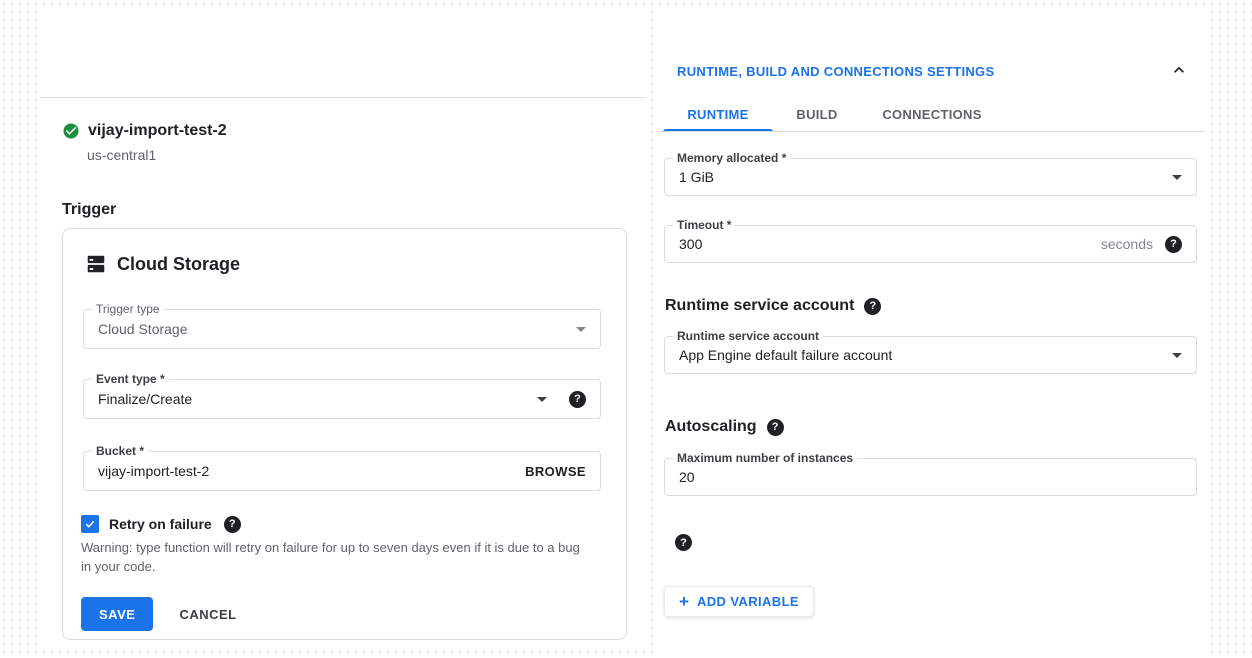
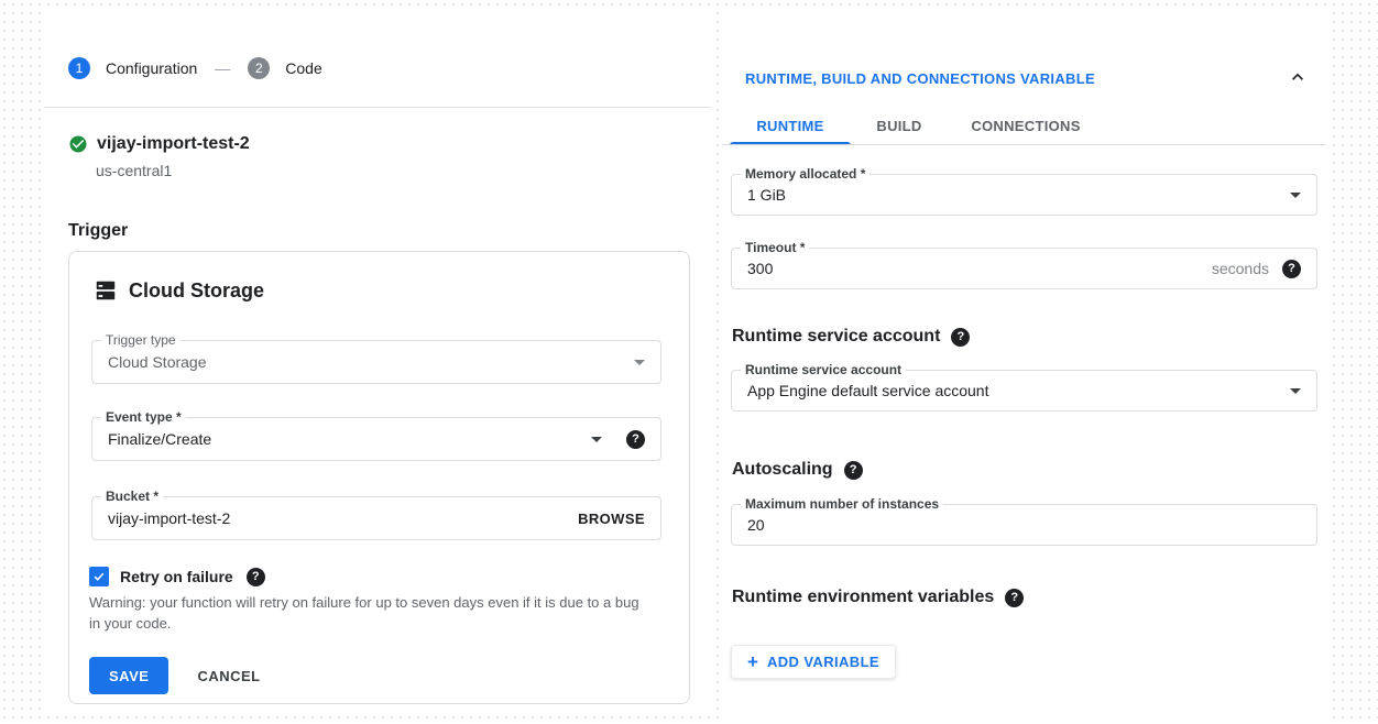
+ 1
+ Configuration
+ —
+ 2
+ Code
  vijay-import-test-2
  us-central1
  Trigger
  Cloud Storage
  Trigger type
  Cloud Storage
  Event type *
  Finalize/Create
  ?
  Bucket *
  vijay-import-test-2
  BROWSE
  Retry on failure
  ?
- Warning: type function will retry on failure for up to seven days even if it is due to a bug in your code.
+ Warning: your function will retry on failure for up to seven days even if it is due to a bug in your code.
  SAVE
  CANCEL
- RUNTIME, BUILD AND CONNECTIONS SETTINGS
+ RUNTIME, BUILD AND CONNECTIONS VARIABLE
  RUNTIME
  BUILD
  CONNECTIONS
  Memory allocated *
  1 GiB
  Timeout *
  300
  seconds
  ?
  Runtime service account
  ?
  Runtime service account
- App Engine default failure account
+ App Engine default service account
  Autoscaling
  ?
  Maximum number of instances
  20
+ Runtime environment variables
  ?
  +
  ADD VARIABLE
